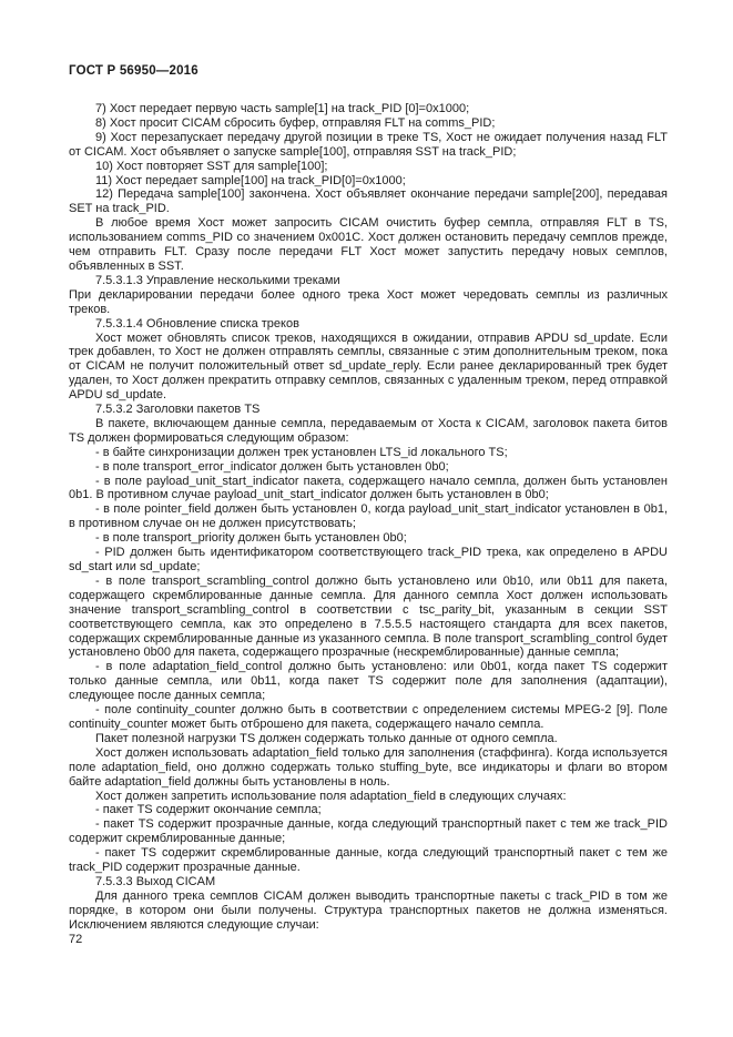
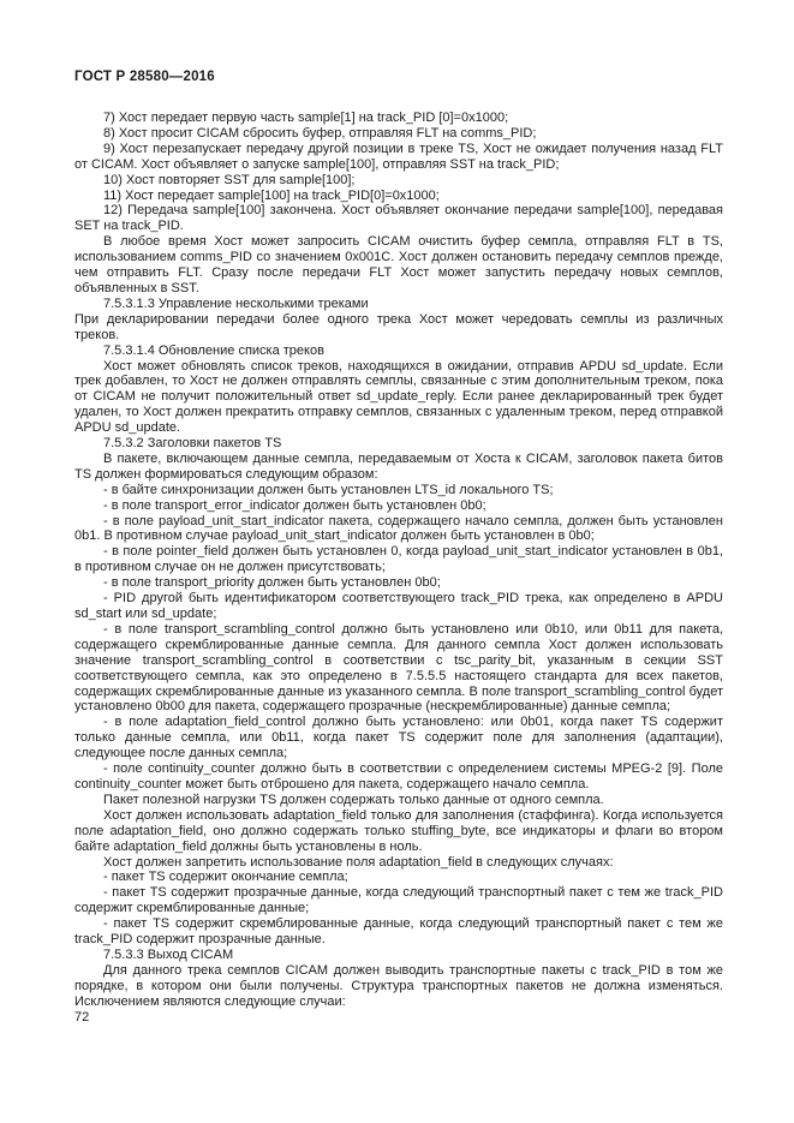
- ГОСТ Р 56950—2016
+ ГОСТ Р 28580—2016
  7) Хост передает первую часть sample[1] на track_PID [0]=0x1000;
  8) Хост просит CICAM сбросить буфер, отправляя FLT на comms_PID;
  9) Хост перезапускает передачу другой позиции в треке TS, Хост не ожидает получения назад FLT от CICAM. Хост объявляет о запуске sample[100], отправляя SST на track_PID;
  10) Хост повторяет SST для sample[100];
  11) Хост передает sample[100] на track_PID[0]=0x1000;
- 12) Передача sample[100] закончена. Хост объявляет окончание передачи sample[200], передавая SET на track_PID.
+ 12) Передача sample[100] закончена. Хост объявляет окончание передачи sample[100], передавая SET на track_PID.
  В любое время Хост может запросить CICAM очистить буфер семпла, отправляя FLT в TS, использованием comms_PID со значением 0x001C. Хост должен остановить передачу семплов прежде, чем отправить FLT. Сразу после передачи FLT Хост может запустить передачу новых семплов, объявленных в SST.
  7.5.3.1.3 Управление несколькими треками
  При декларировании передачи более одного трека Хост может чередовать семплы из различных треков.
  7.5.3.1.4 Обновление списка треков
  Хост может обновлять список треков, находящихся в ожидании, отправив APDU sd_update. Если трек добавлен, то Хост не должен отправлять семплы, связанные с этим дополнительным треком, пока от CICAM не получит положительный ответ sd_update_reply. Если ранее декларированный трек будет удален, то Хост должен прекратить отправку семплов, связанных с удаленным треком, перед отправкой APDU sd_update.
  7.5.3.2 Заголовки пакетов TS
  В пакете, включающем данные семпла, передаваемым от Хоста к CICAM, заголовок пакета битов TS должен формироваться следующим образом:
- - в байте синхронизации должен трек установлен LTS_id локального TS;
+ - в байте синхронизации должен быть установлен LTS_id локального TS;
  - в поле transport_error_indicator должен быть установлен 0b0;
  - в поле payload_unit_start_indicator пакета, содержащего начало семпла, должен быть установлен 0b1. В противном случае payload_unit_start_indicator должен быть установлен в 0b0;
  - в поле pointer_field должен быть установлен 0, когда payload_unit_start_indicator установлен в 0b1, в противном случае он не должен присутствовать;
  - в поле transport_priority должен быть установлен 0b0;
- - PID должен быть идентификатором соответствующего track_PID трека, как определено в APDU sd_start или sd_update;
+ - PID другой быть идентификатором соответствующего track_PID трека, как определено в APDU sd_start или sd_update;
  - в поле transport_scrambling_control должно быть установлено или 0b10, или 0b11 для пакета, содержащего скремблированные данные семпла. Для данного семпла Хост должен использовать значение transport_scrambling_control в соответствии с tsc_parity_bit, указанным в секции SST соответствующего семпла, как это определено в 7.5.5.5 настоящего стандарта для всех пакетов, содержащих скремблированные данные из указанного семпла. В поле transport_scrambling_control будет установлено 0b00 для пакета, содержащего прозрачные (нескремблированные) данные семпла;
  - в поле adaptation_field_control должно быть установлено: или 0b01, когда пакет TS содержит только данные семпла, или 0b11, когда пакет TS содержит поле для заполнения (адаптации), следующее после данных семпла;
  - поле continuity_counter должно быть в соответствии с определением системы MPEG-2 [9]. Поле continuity_counter может быть отброшено для пакета, содержащего начало семпла.
  Пакет полезной нагрузки TS должен содержать только данные от одного семпла.
  Хост должен использовать adaptation_field только для заполнения (стаффинга). Когда используется поле adaptation_field, оно должно содержать только stuffing_byte, все индикаторы и флаги во втором байте adaptation_field должны быть установлены в ноль.
  Хост должен запретить использование поля adaptation_field в следующих случаях:
  - пакет TS содержит окончание семпла;
  - пакет TS содержит прозрачные данные, когда следующий транспортный пакет с тем же track_PID содержит скремблированные данные;
  - пакет TS содержит скремблированные данные, когда следующий транспортный пакет с тем же track_PID содержит прозрачные данные.
  7.5.3.3 Выход CICAM
  Для данного трека семплов CICAM должен выводить транспортные пакеты с track_PID в том же порядке, в котором они были получены. Структура транспортных пакетов не должна изменяться. Исключением являются следующие случаи:
  72
